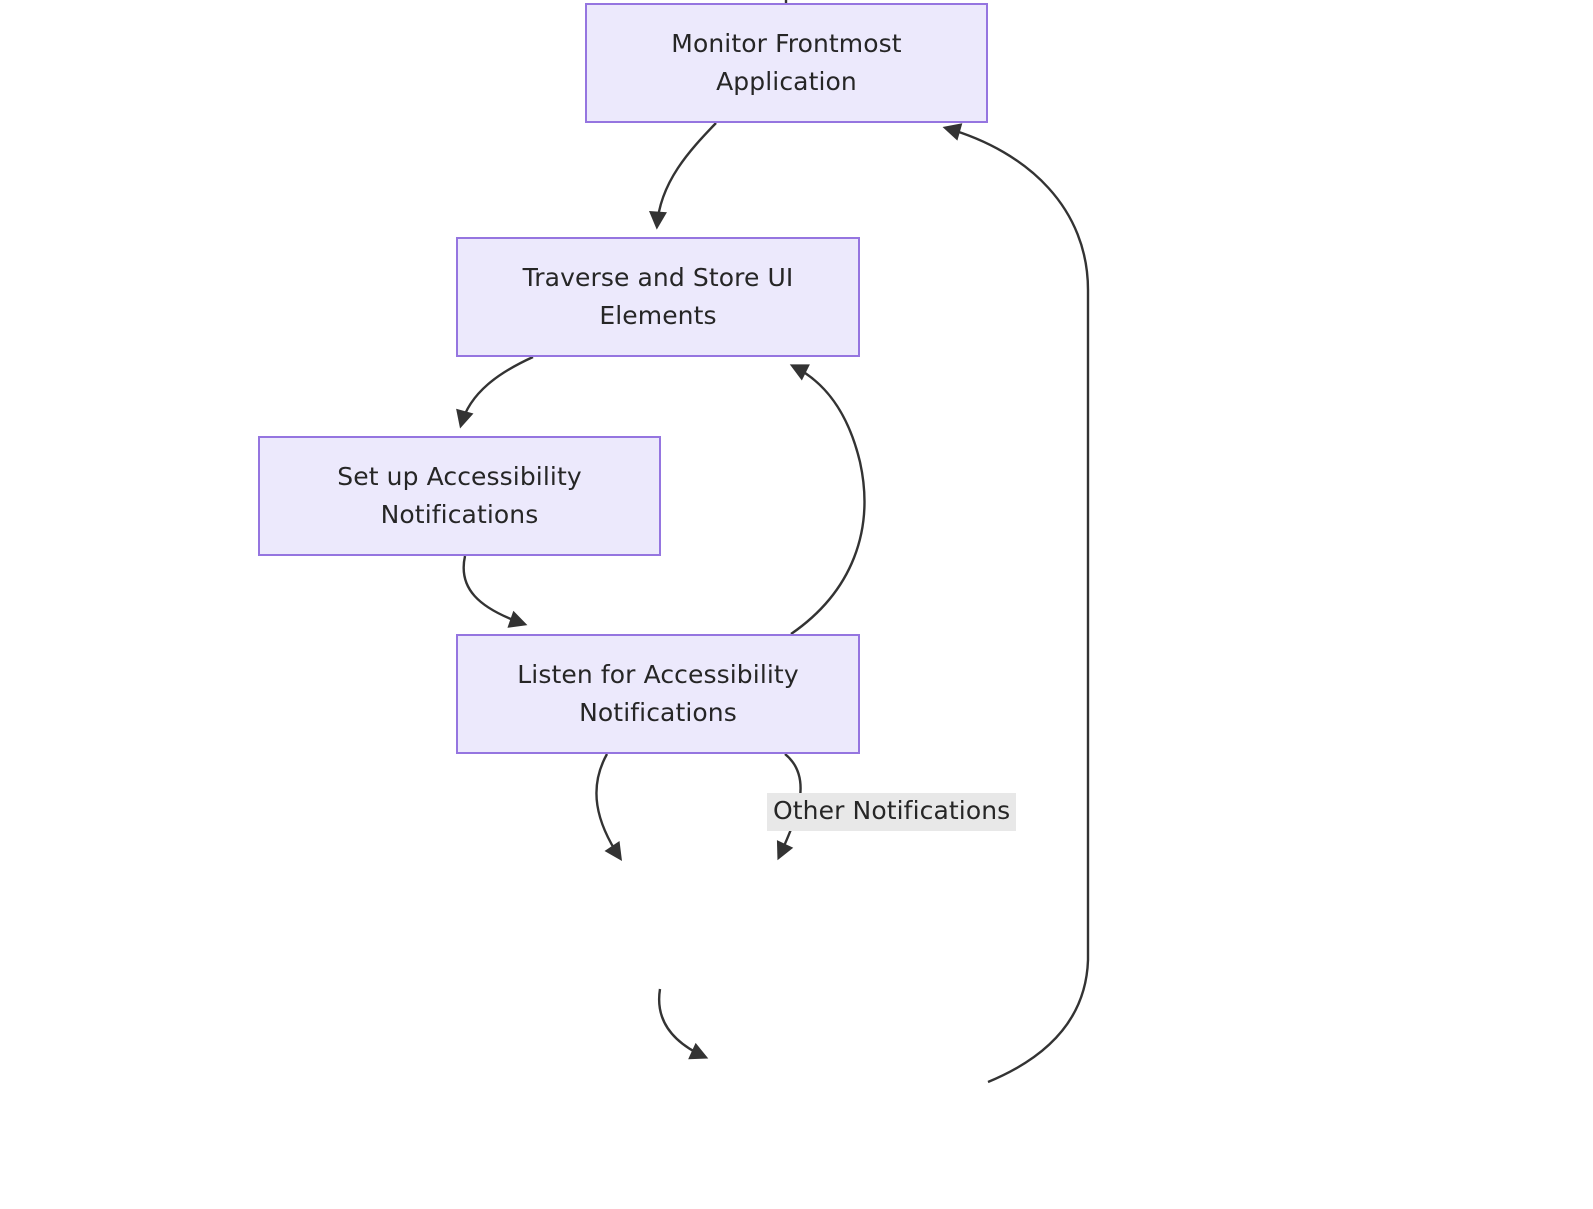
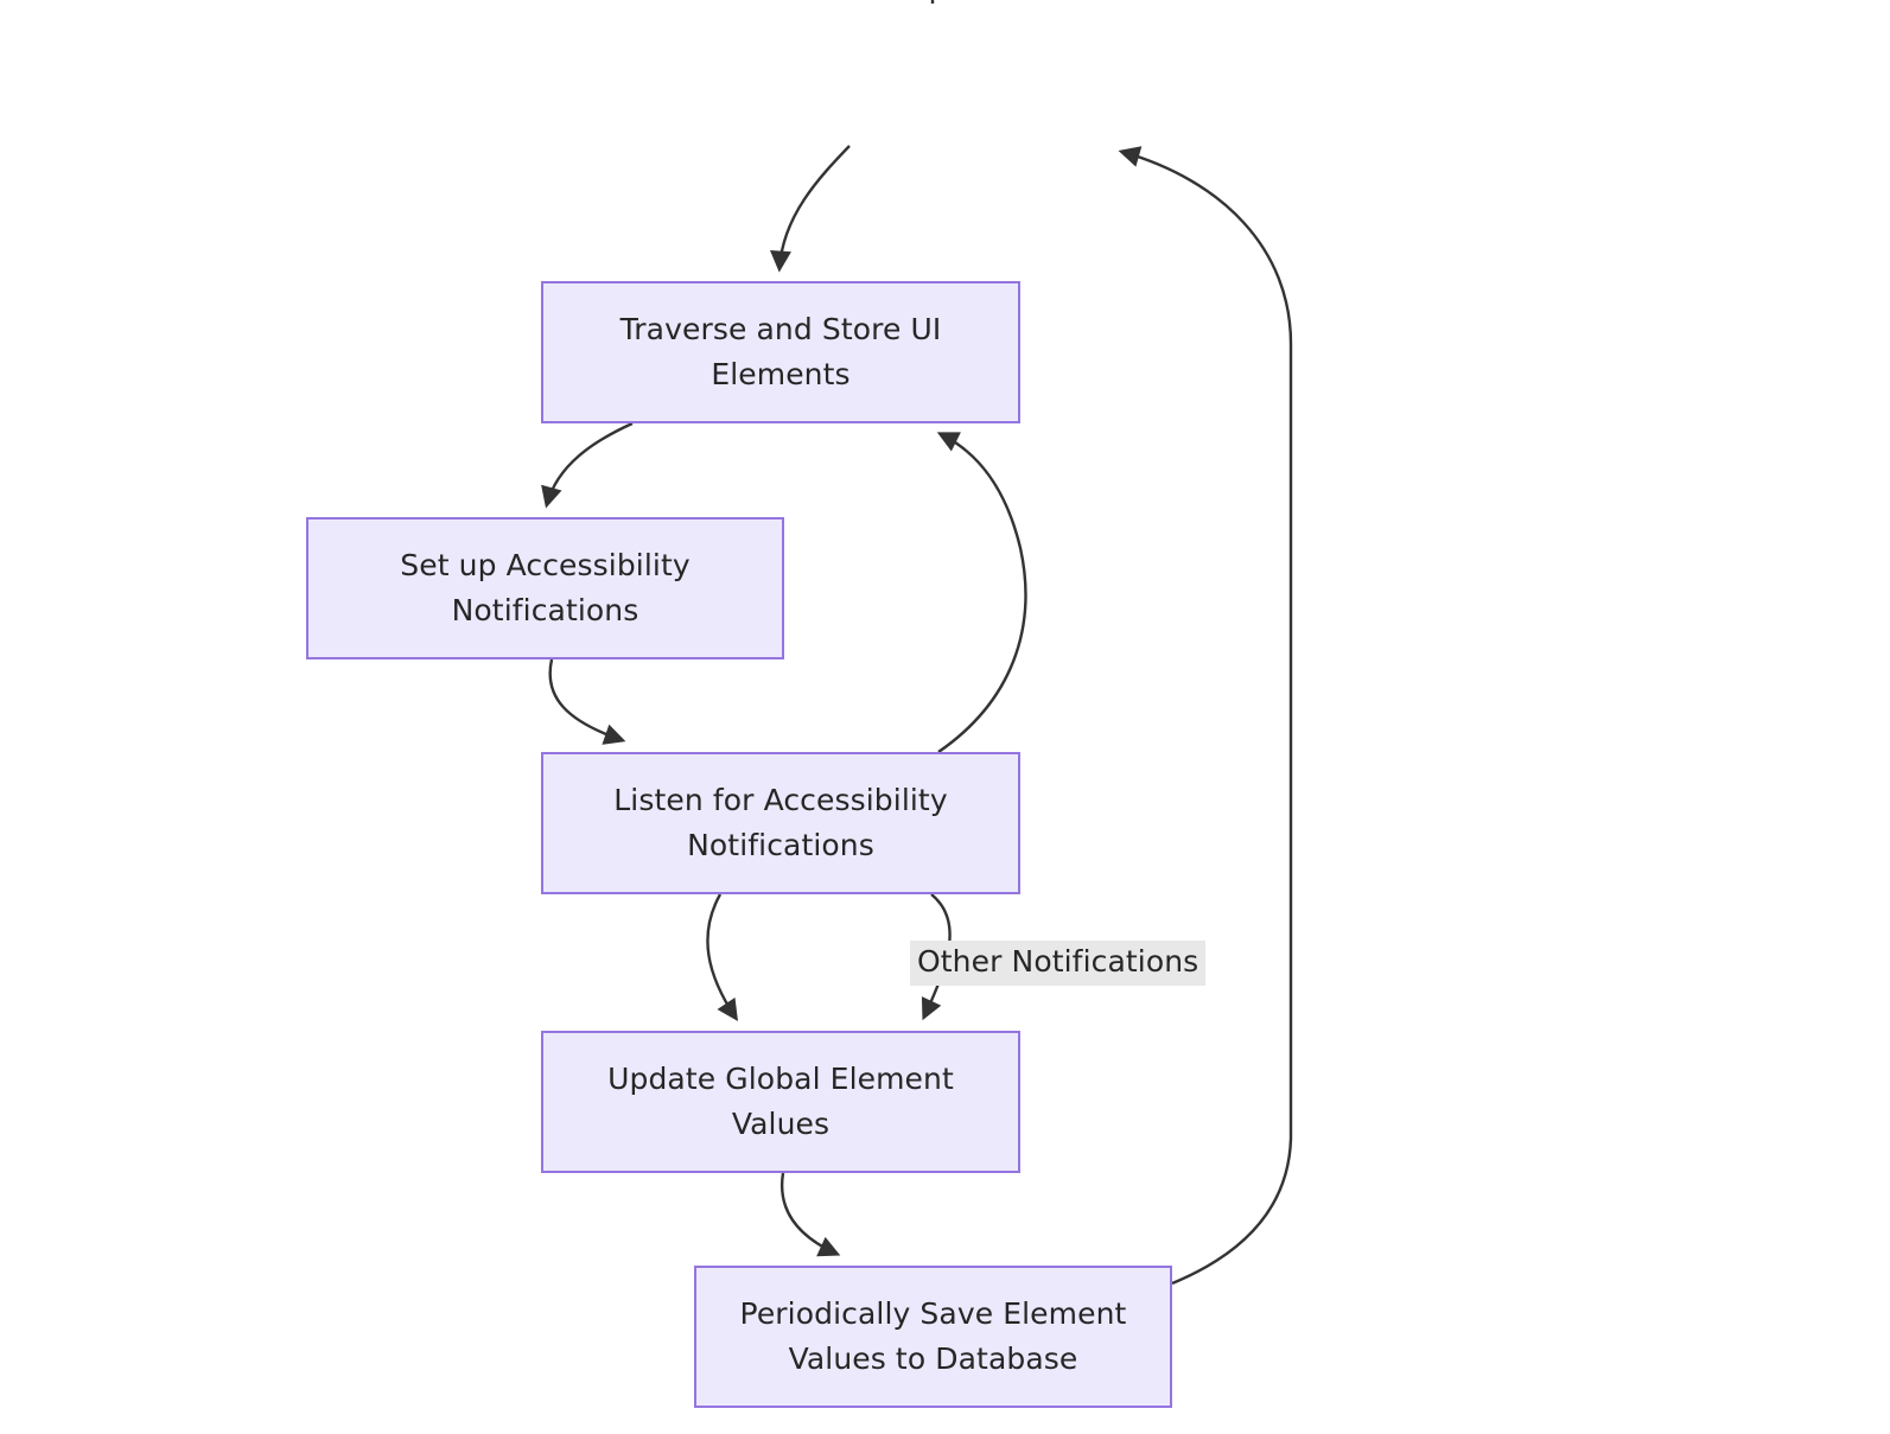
- Monitor Frontmost
- Application
  Traverse and Store UI
  Elements
  Set up Accessibility
  Notifications
  Listen for Accessibility
  Notifications
+ Update Global Element
+ Values
+ Periodically Save Element
+ Values to Database
  Other Notifications
